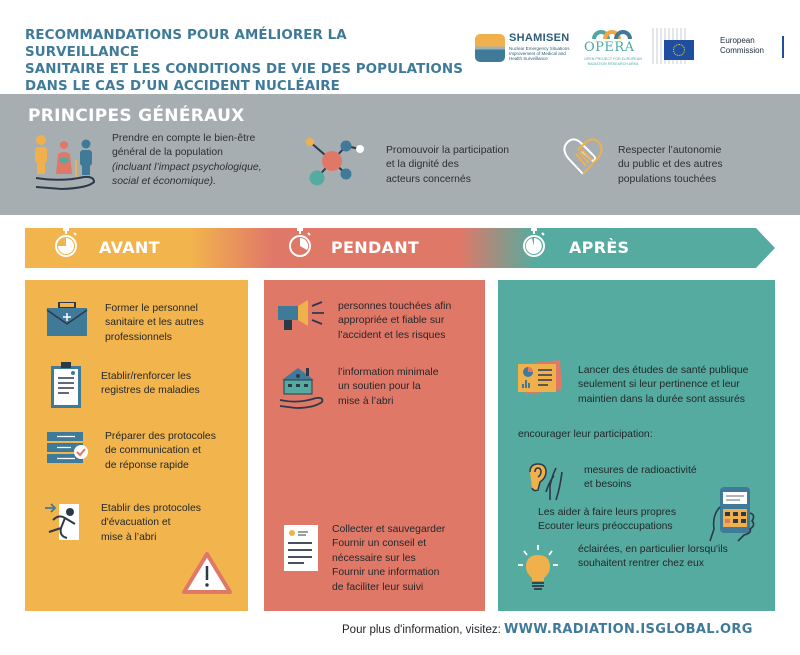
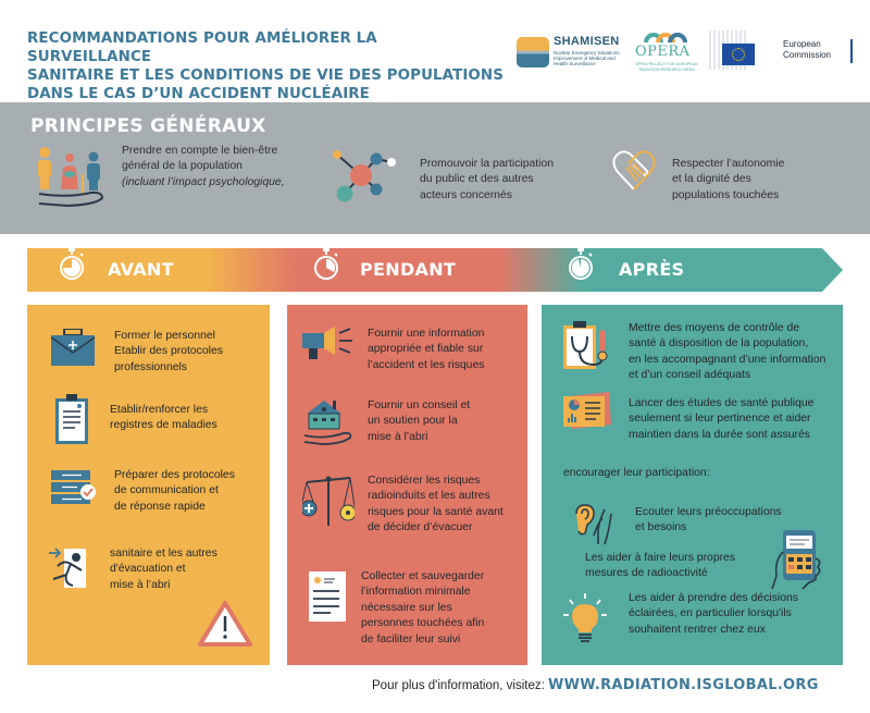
  RECOMMANDATIONS POUR AMÉLIORER LA SURVEILLANCE
  SANITAIRE ET LES CONDITIONS DE VIE DES POPULATIONS
  DANS LE CAS D’UN ACCIDENT NUCLÉAIRE
  SHAMISEN
  OPERA
  European
  Commission
  PRINCIPES GÉNÉRAUX
  Prendre en compte le bien-être
  général de la population
  (incluant l’impact psychologique,
- social et économique).
  Promouvoir la participation
- et la dignité des
+ du public et des autres
  acteurs concernés
  Respecter l’autonomie
- du public et des autres
+ et la dignité des
  populations touchées
  AVANT
  PENDANT
  APRÈS
  Former le personnel
- sanitaire et les autres
+ Etablir des protocoles
  professionnels
  Etablir/renforcer les
  registres de maladies
  Préparer des protocoles
  de communication et
  de réponse rapide
- Etablir des protocoles
+ sanitaire et les autres
  d'évacuation et
  mise à l’abri
- personnes touchées afin
+ Fournir une information
  appropriée et fiable sur
  l’accident et les risques
- l’information minimale
+ Fournir un conseil et
  un soutien pour la
  mise à l’abri
+ Considérer les risques
+ radioinduits et les autres
+ risques pour la santé avant
+ de décider d’évacuer
  Collecter et sauvegarder
- Fournir un conseil et
+ l’information minimale
  nécessaire sur les
- Fournir une information
+ personnes touchées afin
  de faciliter leur suivi
+ Mettre des moyens de contrôle de
+ santé à disposition de la population,
+ en les accompagnant d’une information
+ et d’un conseil adéquats
  Lancer des études de santé publique
- seulement si leur pertinence et leur
+ seulement si leur pertinence et aider
  maintien dans la durée sont assurés
  encourager leur participation:
- mesures de radioactivité
+ Ecouter leurs préoccupations
  et besoins
  Les aider à faire leurs propres
- Ecouter leurs préoccupations
+ mesures de radioactivité
+ Les aider à prendre des décisions
  éclairées, en particulier lorsqu'ils
  souhaitent rentrer chez eux
  Pour plus d'information, visitez: WWW.RADIATION.ISGLOBAL.ORG
